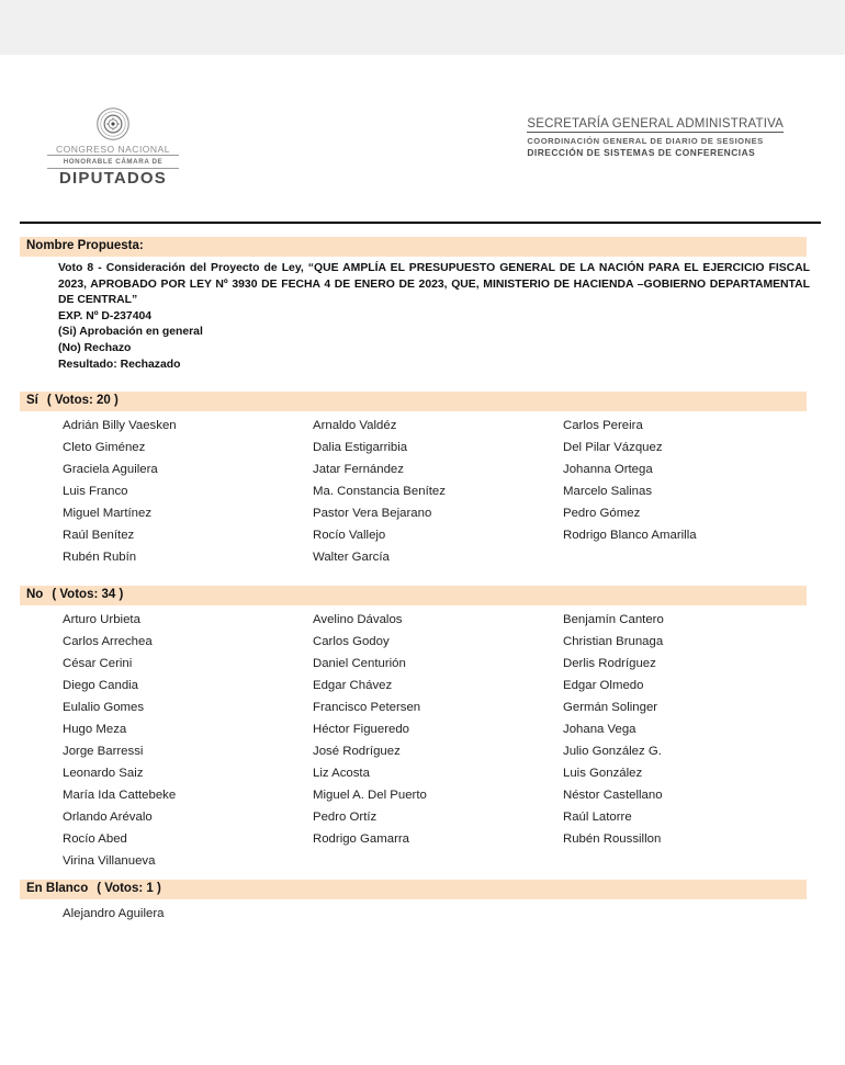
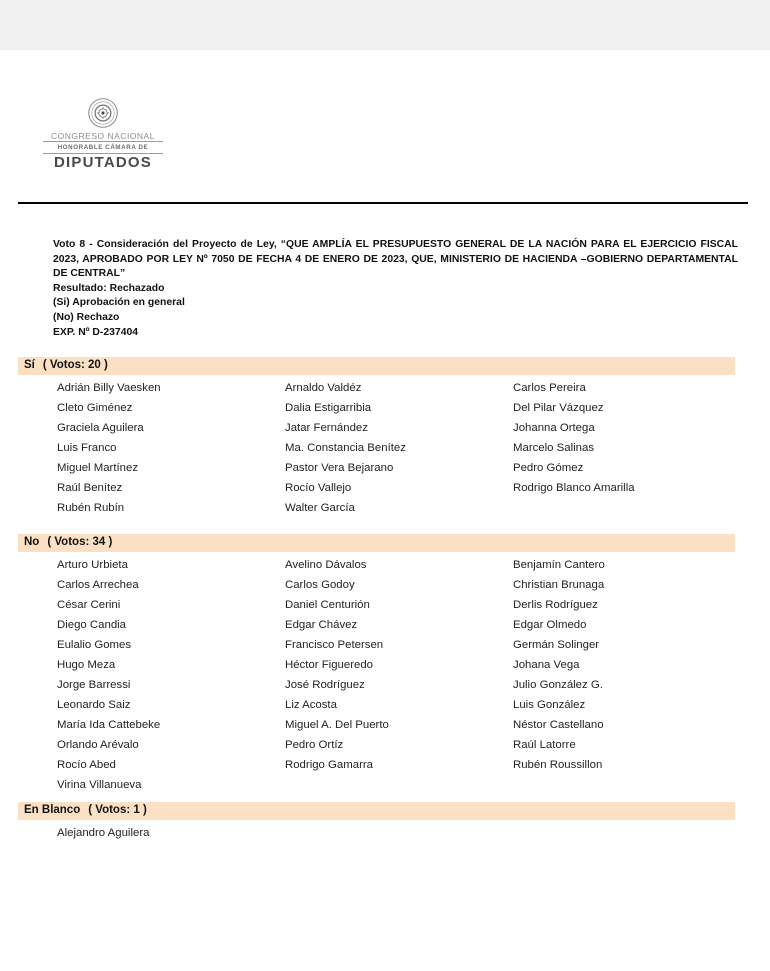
  CONGRESO NACIONAL
  DIPUTADOS
- SECRETARÍA GENERAL ADMINISTRATIVA
- COORDINACIÓN GENERAL DE DIARIO DE SESIONES
- DIRECCIÓN DE SISTEMAS DE CONFERENCIAS
- Nombre Propuesta:
- Voto 8 - Consideración del Proyecto de Ley, “QUE AMPLÍA EL PRESUPUESTO GENERAL DE LA NACIÓN PARA EL EJERCICIO FISCAL 2023, APROBADO POR LEY Nº 3930 DE FECHA 4 DE ENERO DE 2023, QUE, MINISTERIO DE HACIENDA –GOBIERNO DEPARTAMENTAL DE CENTRAL”
+ Voto 8 - Consideración del Proyecto de Ley, “QUE AMPLÍA EL PRESUPUESTO GENERAL DE LA NACIÓN PARA EL EJERCICIO FISCAL 2023, APROBADO POR LEY Nº 7050 DE FECHA 4 DE ENERO DE 2023, QUE, MINISTERIO DE HACIENDA –GOBIERNO DEPARTAMENTAL DE CENTRAL”
- EXP. Nº D-237404
+ Resultado: Rechazado
  (Si) Aprobación en general
  (No) Rechazo
- Resultado: Rechazado
+ EXP. Nº D-237404
  Sí ( Votos: 20 )
  Adrián Billy Vaesken
  Cleto Giménez
  Graciela Aguilera
  Luis Franco
  Miguel Martínez
  Raúl Benítez
  Rubén Rubín
  Arnaldo Valdéz
  Dalia Estigarribia
  Jatar Fernández
  Ma. Constancia Benítez
  Pastor Vera Bejarano
  Rocío Vallejo
  Walter García
  Carlos Pereira
  Del Pilar Vázquez
  Johanna Ortega
  Marcelo Salinas
  Pedro Gómez
  Rodrigo Blanco Amarilla
  No ( Votos: 34 )
  Arturo Urbieta
  Carlos Arrechea
  César Cerini
  Diego Candia
  Eulalio Gomes
  Hugo Meza
  Jorge Barressi
  Leonardo Saiz
  María Ida Cattebeke
  Orlando Arévalo
  Rocío Abed
  Virina Villanueva
  Avelino Dávalos
  Carlos Godoy
  Daniel Centurión
  Edgar Chávez
  Francisco Petersen
  Héctor Figueredo
  José Rodríguez
  Liz Acosta
  Miguel A. Del Puerto
  Pedro Ortíz
  Rodrigo Gamarra
  Benjamín Cantero
  Christian Brunaga
  Derlis Rodríguez
  Edgar Olmedo
  Germán Solinger
  Johana Vega
  Julio González G.
  Luis González
  Néstor Castellano
  Raúl Latorre
  Rubén Roussillon
  En Blanco ( Votos: 1 )
  Alejandro Aguilera
